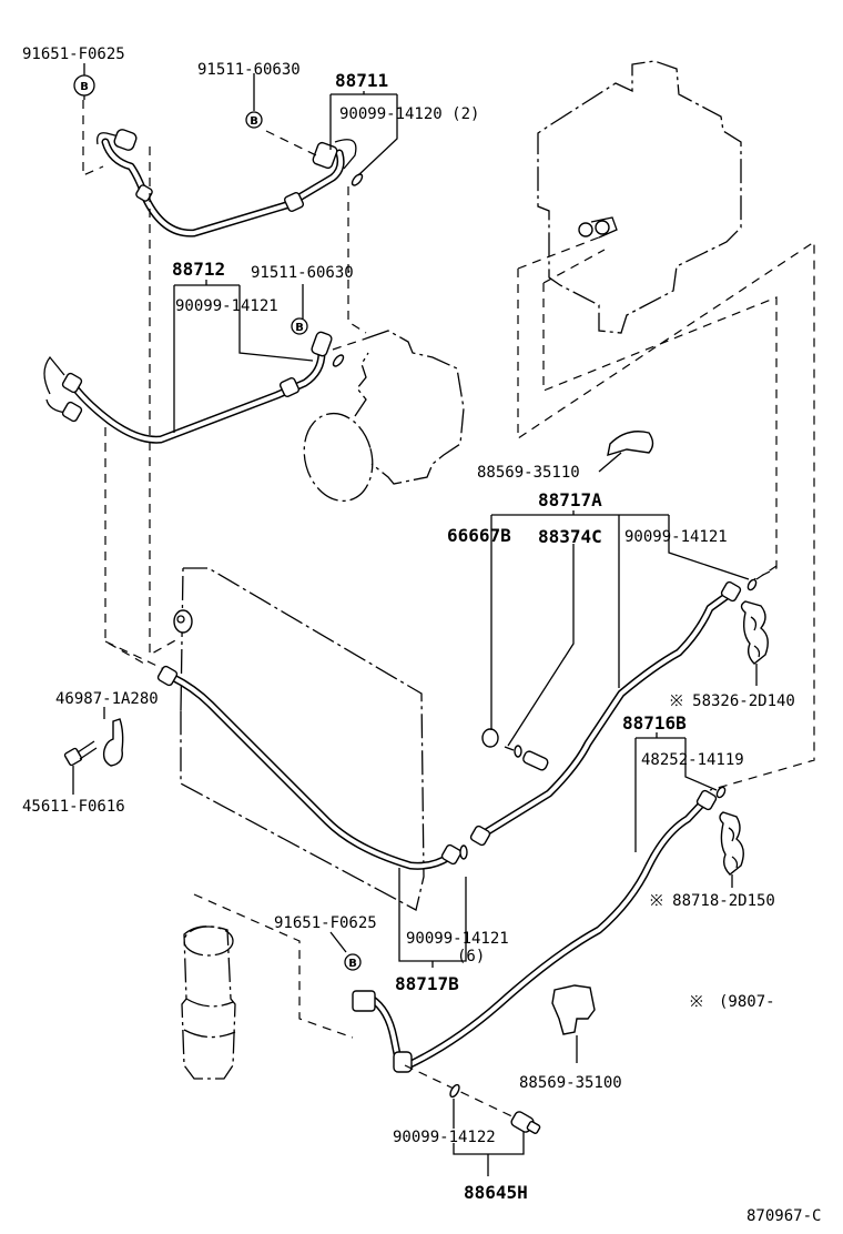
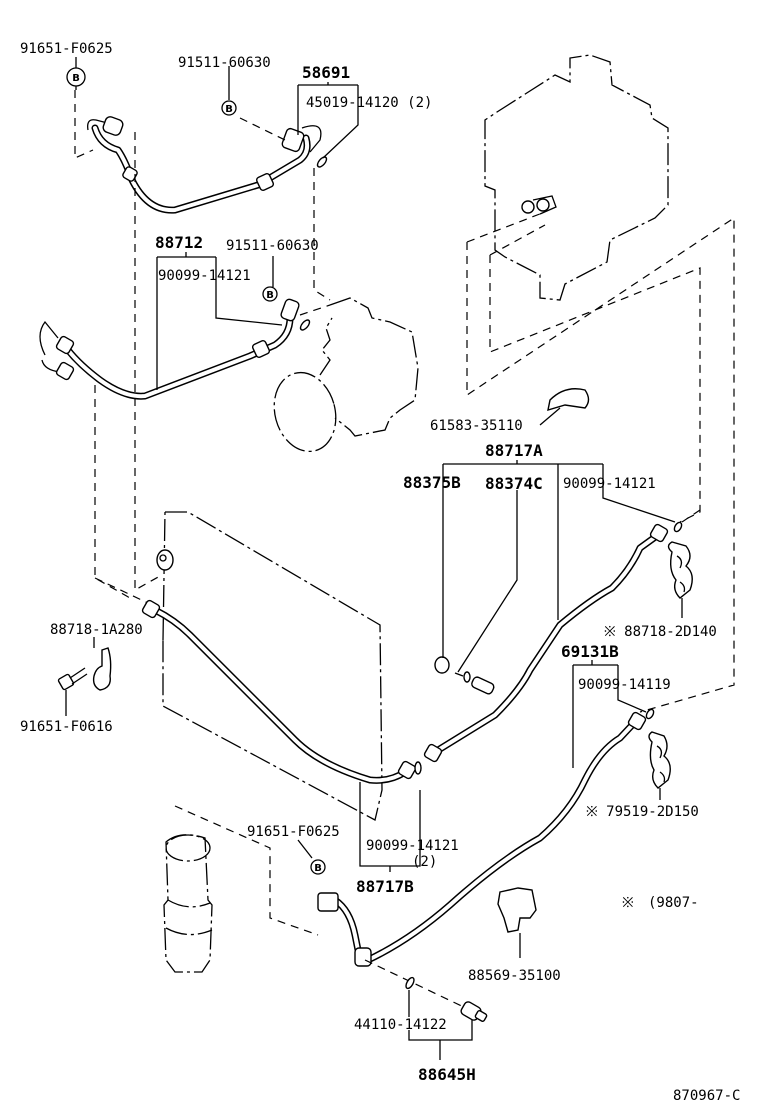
  B
  B
  B
  B
  91651-F0625
  91511-60630
- 88711
+ 58691
- 90099-14120 (2)
+ 45019-14120 (2)
  88712
  91511-60630
  90099-14121
- 88569-35110
+ 61583-35110
  88717A
- 66667B
+ 88375B
  88374C
  90099-14121
- ※ 58326-2D140
+ ※ 88718-2D140
- 88716B
+ 69131B
- 48252-14119
+ 90099-14119
- ※ 88718-2D150
+ ※ 79519-2D150
- 46987-1A280
+ 88718-1A280
- 45611-F0616
+ 91651-F0616
  91651-F0625
  90099-14121
- (6)
+ (2)
  88717B
  88569-35100
- 90099-14122
+ 44110-14122
  88645H
  ※
  (9807-
  870967-C
